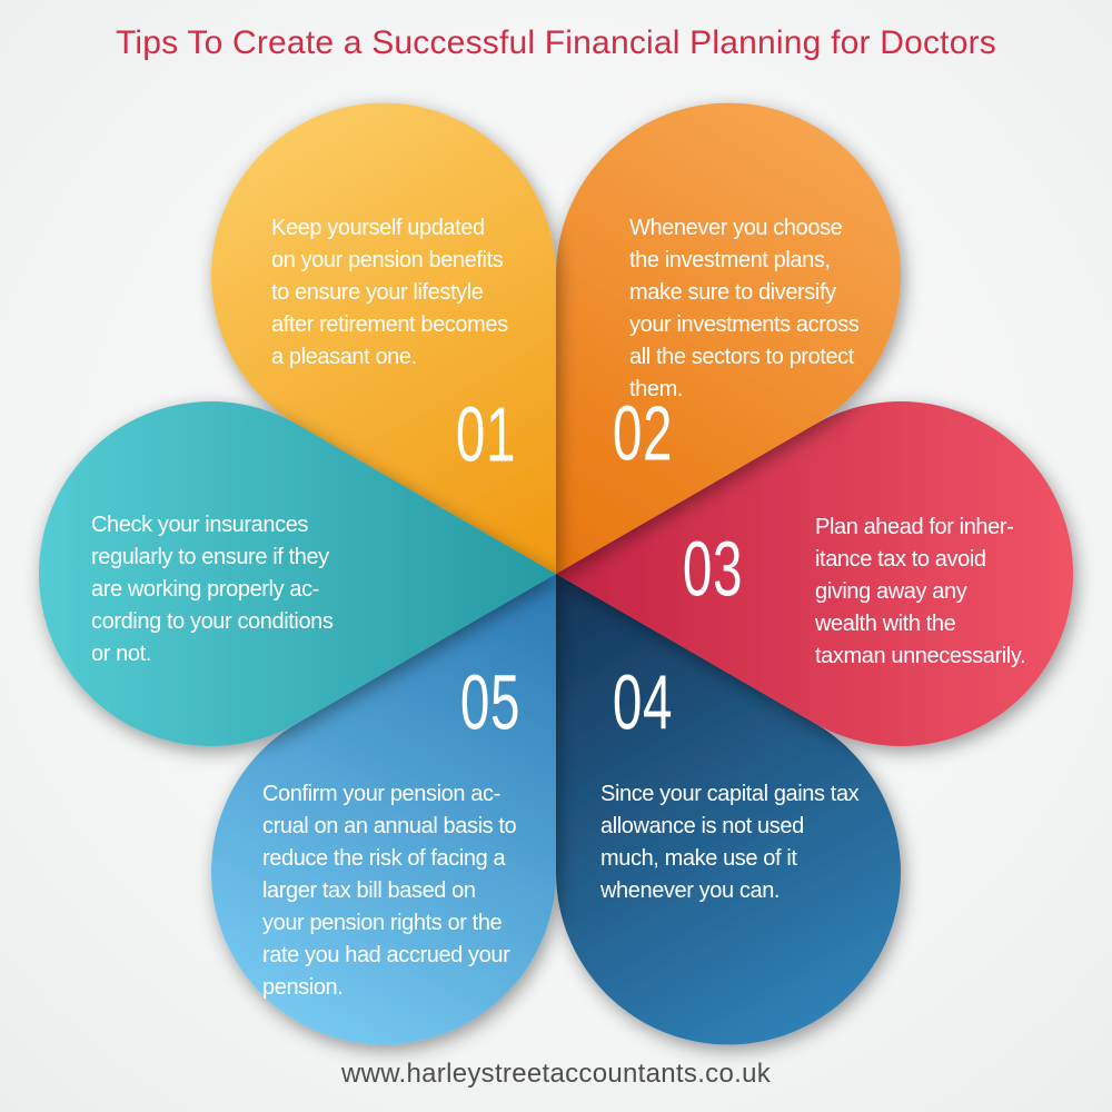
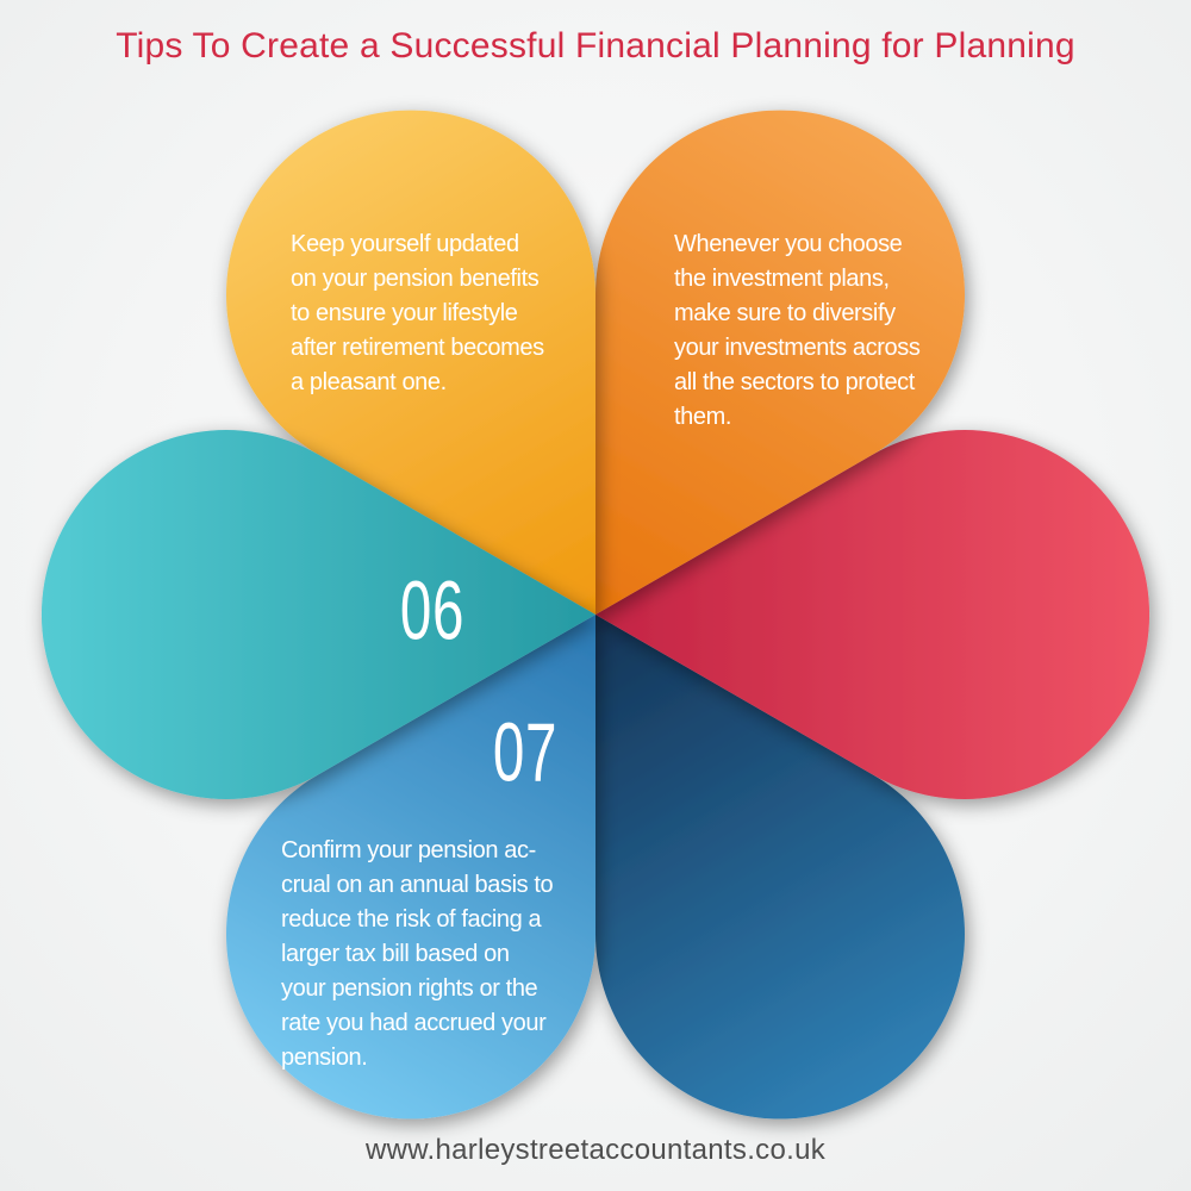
- Tips To Create a Successful Financial Planning for Doctors
+ Tips To Create a Successful Financial Planning for Planning
  Keep yourself updated
  on your pension benefits
  to ensure your lifestyle
  after retirement becomes
  a pleasant one.
  Whenever you choose
  the investment plans,
  make sure to diversify
  your investments across
  all the sectors to protect
  them.
- Plan ahead for inher-
- itance tax to avoid
- giving away any
- wealth with the
- taxman unnecessarily.
- Since your capital gains tax
- allowance is not used
- much, make use of it
- whenever you can.
  Confirm your pension ac-
  crual on an annual basis to
  reduce the risk of facing a
  larger tax bill based on
  your pension rights or the
  rate you had accrued your
  pension.
- Check your insurances
- regularly to ensure if they
- are working properly ac-
- cording to your conditions
- or not.
- 01
- 02
- 03
- 04
- 05
+ 07
+ 06
  www.harleystreetaccountants.co.uk
